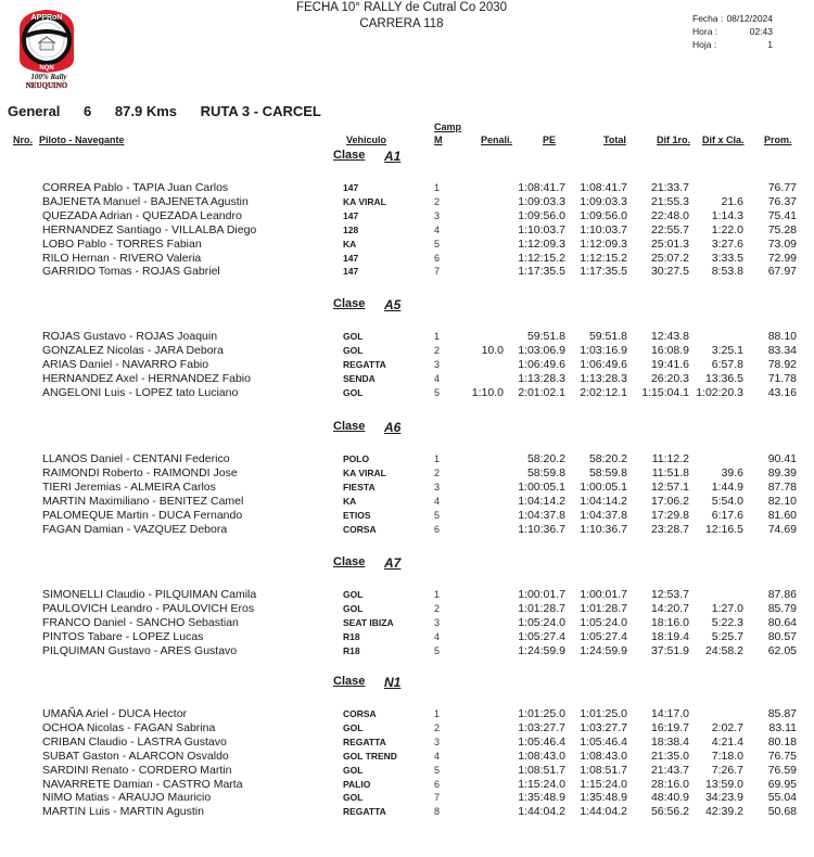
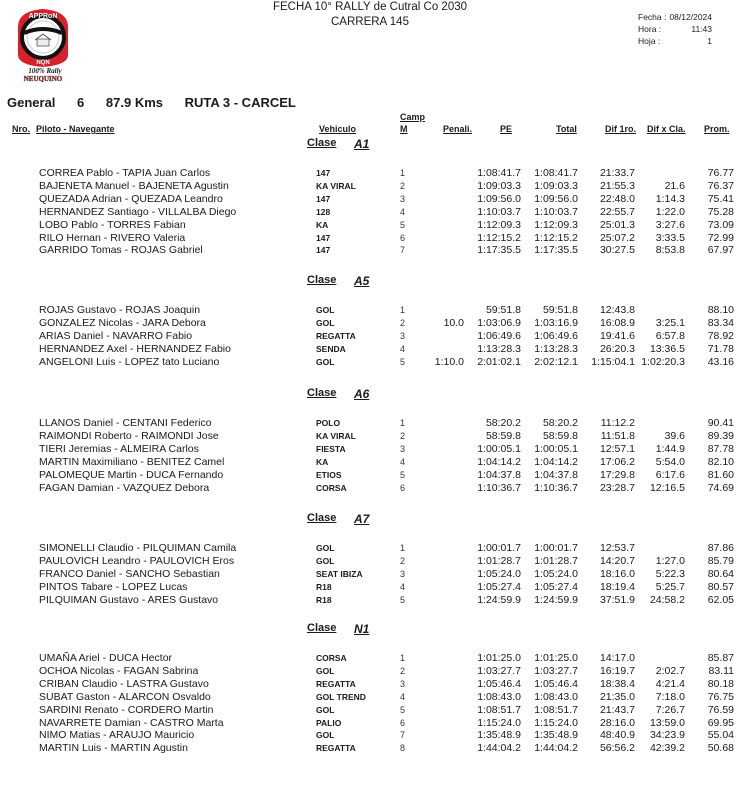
  100% Rally
  NEUQUINO
  FECHA 10° RALLY de Cutral Co 2030
- CARRERA 118
+ CARRERA 145
  Fecha :
  08/12/2024
  Hora :
- 02:43
+ 11:43
  Hoja :
  1
  General 6 87.9 Kms RUTA 3 - CARCEL
  Nro.
  Piloto - Navegante
  Vehiculo
  Camp
  M
  Penali.
  PE
  Total
  Dif 1ro.
  Dif x Cla.
  Prom.
  Clase
  A1
  CORREA Pablo - TAPIA Juan Carlos
  147
  1
  1:08:41.7
  1:08:41.7
  21:33.7
  76.77
  BAJENETA Manuel - BAJENETA Agustin
  KA VIRAL
  2
  1:09:03.3
  1:09:03.3
  21:55.3
  21.6
  76.37
  QUEZADA Adrian - QUEZADA Leandro
  147
  3
  1:09:56.0
  1:09:56.0
  22:48.0
  1:14.3
  75.41
  HERNANDEZ Santiago - VILLALBA Diego
  128
  4
  1:10:03.7
  1:10:03.7
  22:55.7
  1:22.0
  75.28
  LOBO Pablo - TORRES Fabian
  KA
  5
  1:12:09.3
  1:12:09.3
  25:01.3
  3:27.6
  73.09
  RILO Hernan - RIVERO Valeria
  147
  6
  1:12:15.2
  1:12:15.2
  25:07.2
  3:33.5
  72.99
  GARRIDO Tomas - ROJAS Gabriel
  147
  7
  1:17:35.5
  1:17:35.5
  30:27.5
  8:53.8
  67.97
  Clase
  A5
  ROJAS Gustavo - ROJAS Joaquin
  GOL
  1
  59:51.8
  59:51.8
  12:43.8
  88.10
  GONZALEZ Nicolas - JARA Debora
  GOL
  2
  10.0
  1:03:06.9
  1:03:16.9
  16:08.9
  3:25.1
  83.34
  ARIAS Daniel - NAVARRO Fabio
  REGATTA
  3
  1:06:49.6
  1:06:49.6
  19:41.6
  6:57.8
  78.92
  HERNANDEZ Axel - HERNANDEZ Fabio
  SENDA
  4
  1:13:28.3
  1:13:28.3
  26:20.3
  13:36.5
  71.78
  ANGELONI Luis - LOPEZ tato Luciano
  GOL
  5
  1:10.0
  2:01:02.1
  2:02:12.1
  1:15:04.1
  1:02:20.3
  43.16
  Clase
  A6
  LLANOS Daniel - CENTANI Federico
  POLO
  1
  58:20.2
  58:20.2
  11:12.2
  90.41
  RAIMONDI Roberto - RAIMONDI Jose
  KA VIRAL
  2
  58:59.8
  58:59.8
  11:51.8
  39.6
  89.39
  TIERI Jeremias - ALMEIRA Carlos
  FIESTA
  3
  1:00:05.1
  1:00:05.1
  12:57.1
  1:44.9
  87.78
  MARTIN Maximiliano - BENITEZ Camel
  KA
  4
  1:04:14.2
  1:04:14.2
  17:06.2
  5:54.0
  82.10
  PALOMEQUE Martin - DUCA Fernando
  ETIOS
  5
  1:04:37.8
  1:04:37.8
  17:29.8
  6:17.6
  81.60
  FAGAN Damian - VAZQUEZ Debora
  CORSA
  6
  1:10:36.7
  1:10:36.7
  23:28.7
  12:16.5
  74.69
  Clase
  A7
  SIMONELLI Claudio - PILQUIMAN Camila
  GOL
  1
  1:00:01.7
  1:00:01.7
  12:53.7
  87.86
  PAULOVICH Leandro - PAULOVICH Eros
  GOL
  2
  1:01:28.7
  1:01:28.7
  14:20.7
  1:27.0
  85.79
  FRANCO Daniel - SANCHO Sebastian
  SEAT IBIZA
  3
  1:05:24.0
  1:05:24.0
  18:16.0
  5:22.3
  80.64
  PINTOS Tabare - LOPEZ Lucas
  R18
  4
  1:05:27.4
  1:05:27.4
  18:19.4
  5:25.7
  80.57
  PILQUIMAN Gustavo - ARES Gustavo
  R18
  5
  1:24:59.9
  1:24:59.9
  37:51.9
  24:58.2
  62.05
  Clase
  N1
  UMAÑA Ariel - DUCA Hector
  CORSA
  1
  1:01:25.0
  1:01:25.0
  14:17.0
  85.87
  OCHOA Nicolas - FAGAN Sabrina
  GOL
  2
  1:03:27.7
  1:03:27.7
  16:19.7
  2:02.7
  83.11
  CRIBAN Claudio - LASTRA Gustavo
  REGATTA
  3
  1:05:46.4
  1:05:46.4
  18:38.4
  4:21.4
  80.18
  SUBAT Gaston - ALARCON Osvaldo
  GOL TREND
  4
  1:08:43.0
  1:08:43.0
  21:35.0
  7:18.0
  76.75
  SARDINI Renato - CORDERO Martin
  GOL
  5
  1:08:51.7
  1:08:51.7
  21:43.7
  7:26.7
  76.59
  NAVARRETE Damian - CASTRO Marta
  PALIO
  6
  1:15:24.0
  1:15:24.0
  28:16.0
  13:59.0
  69.95
  NIMO Matias - ARAUJO Mauricio
  GOL
  7
  1:35:48.9
  1:35:48.9
  48:40.9
  34:23.9
  55.04
  MARTIN Luis - MARTIN Agustin
  REGATTA
  8
  1:44:04.2
  1:44:04.2
  56:56.2
  42:39.2
  50.68
